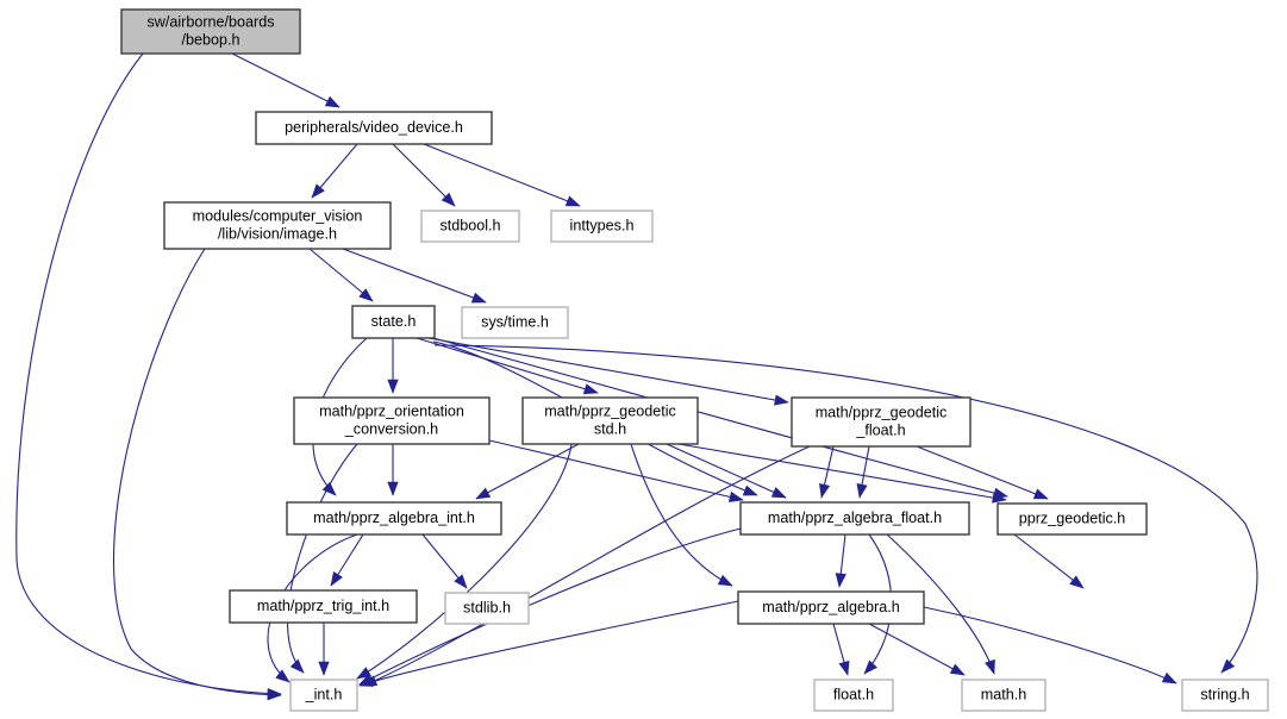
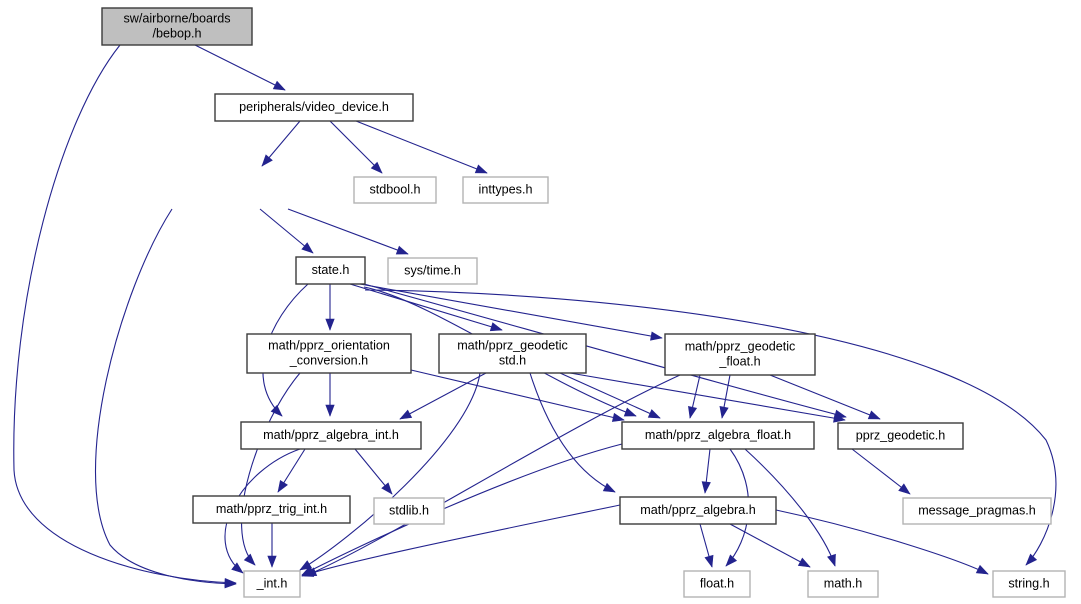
  sw/airborne/boards
  /bebop.h
  peripherals/video_device.h
- modules/computer_vision
- /lib/vision/image.h
  stdbool.h
  inttypes.h
  state.h
  sys/time.h
  math/pprz_orientation
  _conversion.h
  math/pprz_geodetic
  std.h
  math/pprz_geodetic
  _float.h
  math/pprz_algebra_int.h
  math/pprz_algebra_float.h
  pprz_geodetic.h
  math/pprz_trig_int.h
  stdlib.h
  math/pprz_algebra.h
+ message_pragmas.h
  _int.h
  float.h
  math.h
  string.h
